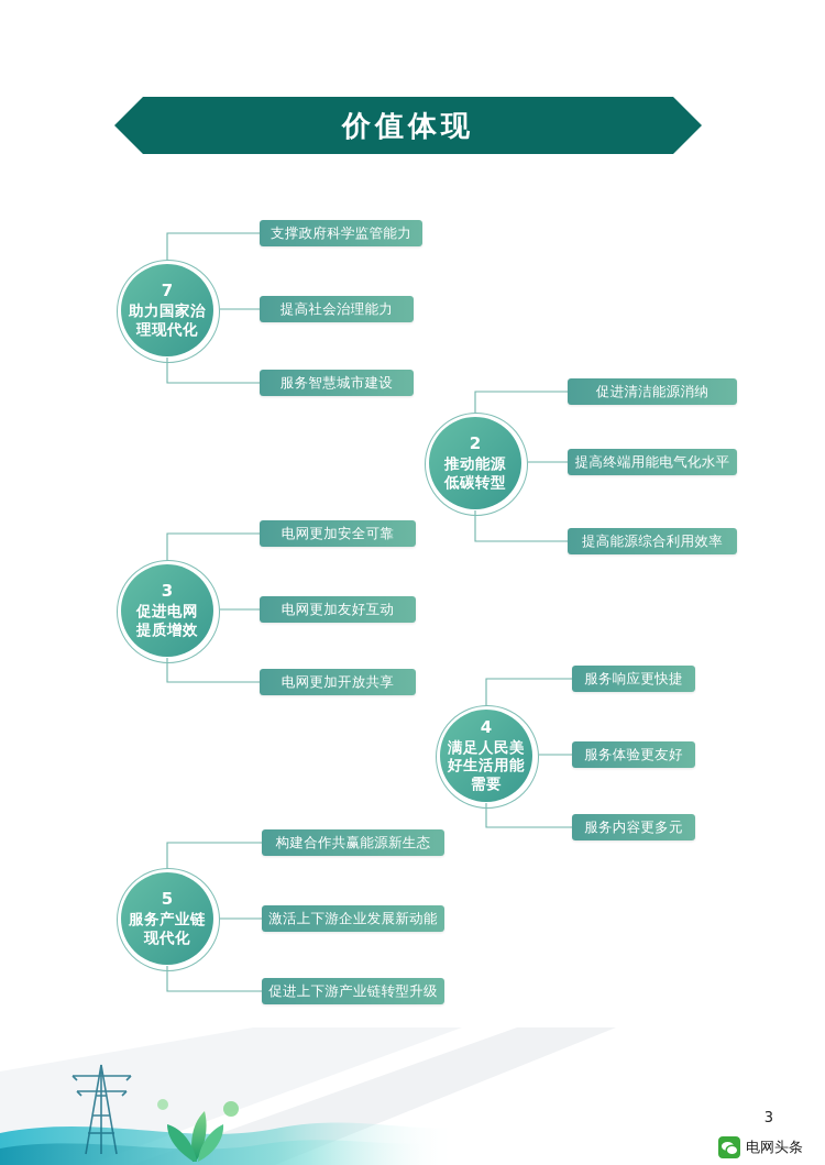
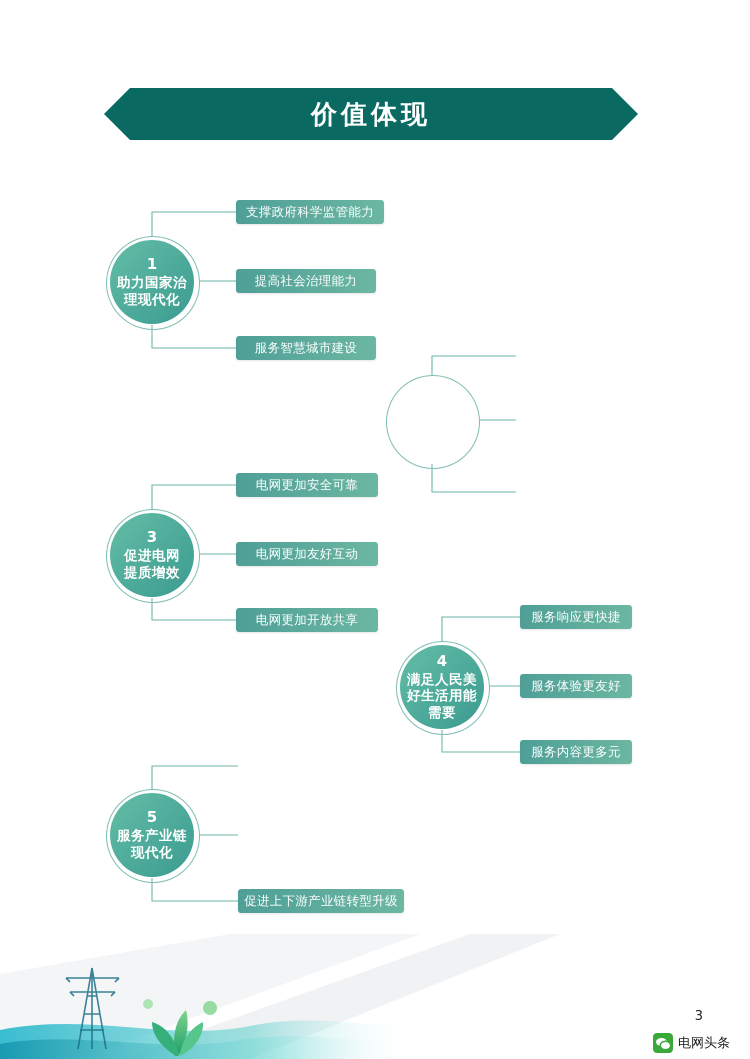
  价值体现
- 7
+ 1
  助力国家治
  理现代化
  支撑政府科学监管能力
  提高社会治理能力
  服务智慧城市建设
- 2
- 推动能源
- 低碳转型
- 促进清洁能源消纳
- 提高终端用能电气化水平
- 提高能源综合利用效率
  3
  促进电网
  提质增效
  电网更加安全可靠
  电网更加友好互动
  电网更加开放共享
  4
  满足人民美
  好生活用能
  需要
  服务响应更快捷
  服务体验更友好
  服务内容更多元
  5
  服务产业链
  现代化
- 构建合作共赢能源新生态
- 激活上下游企业发展新动能
  促进上下游产业链转型升级
  3
  电网头条
